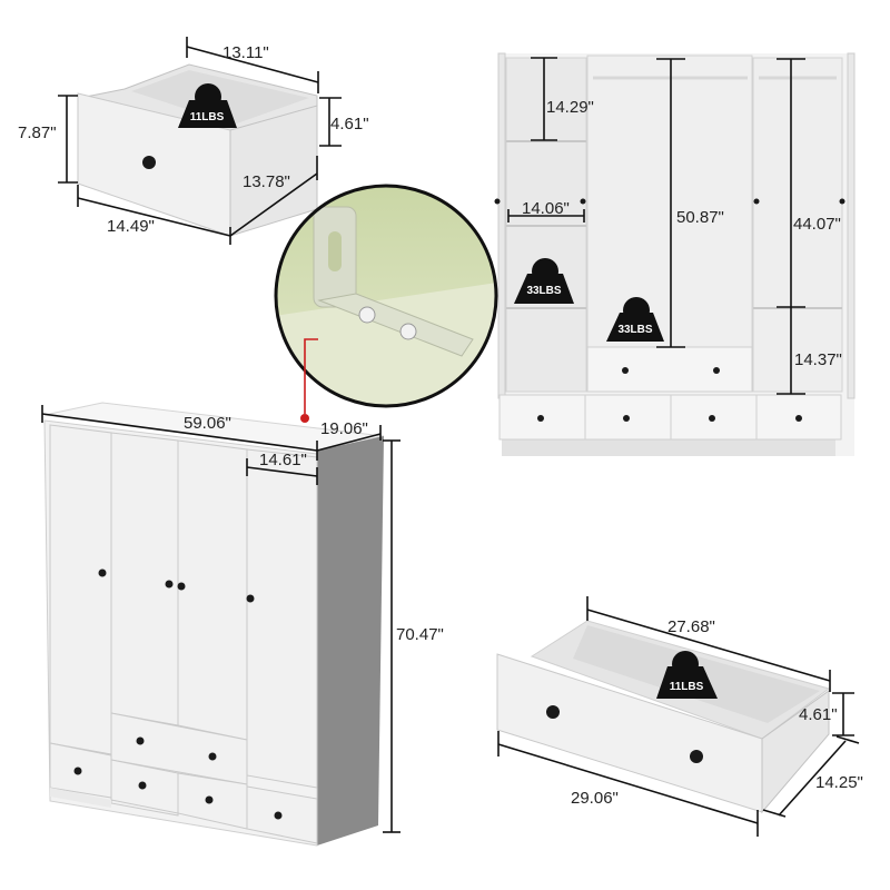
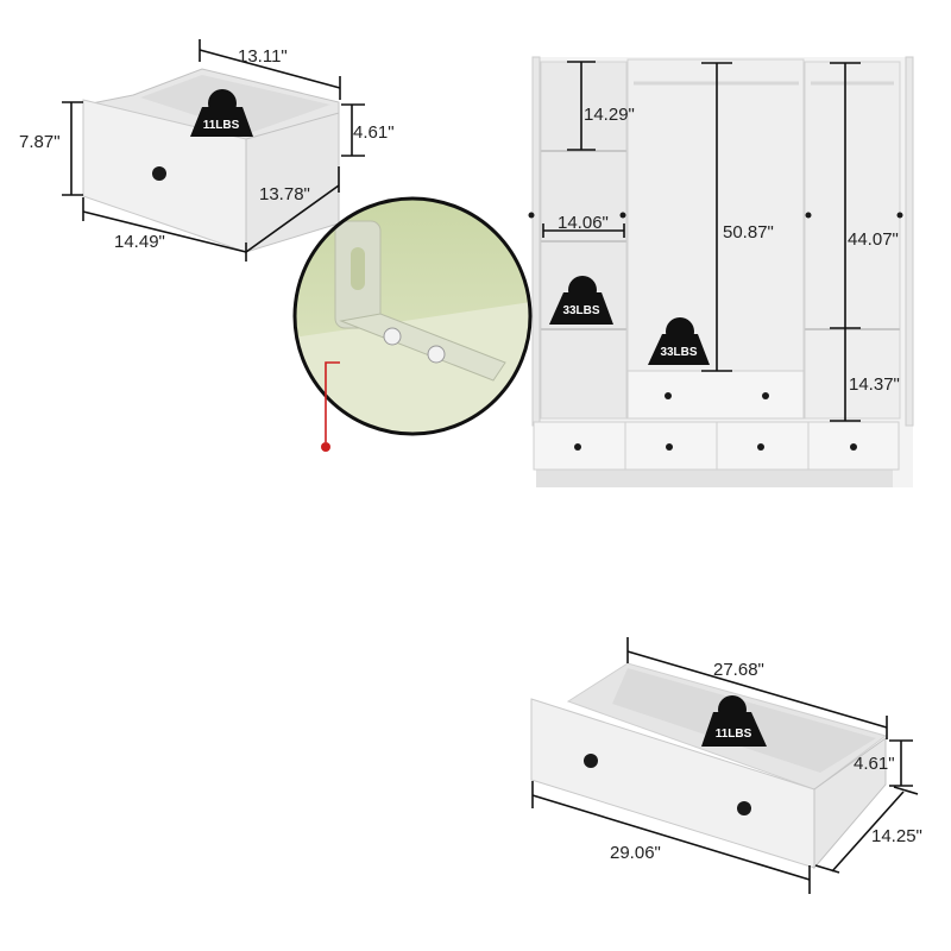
  11LBS
  13.11"
  7.87"
  4.61"
  13.78"
  14.49"
  14.29"
  14.06"
  50.87"
  44.07"
  14.37"
  33LBS
  33LBS
- 59.06"
- 19.06"
- 14.61"
- 70.47"
  11LBS
  27.68"
  4.61"
  14.25"
  29.06"
